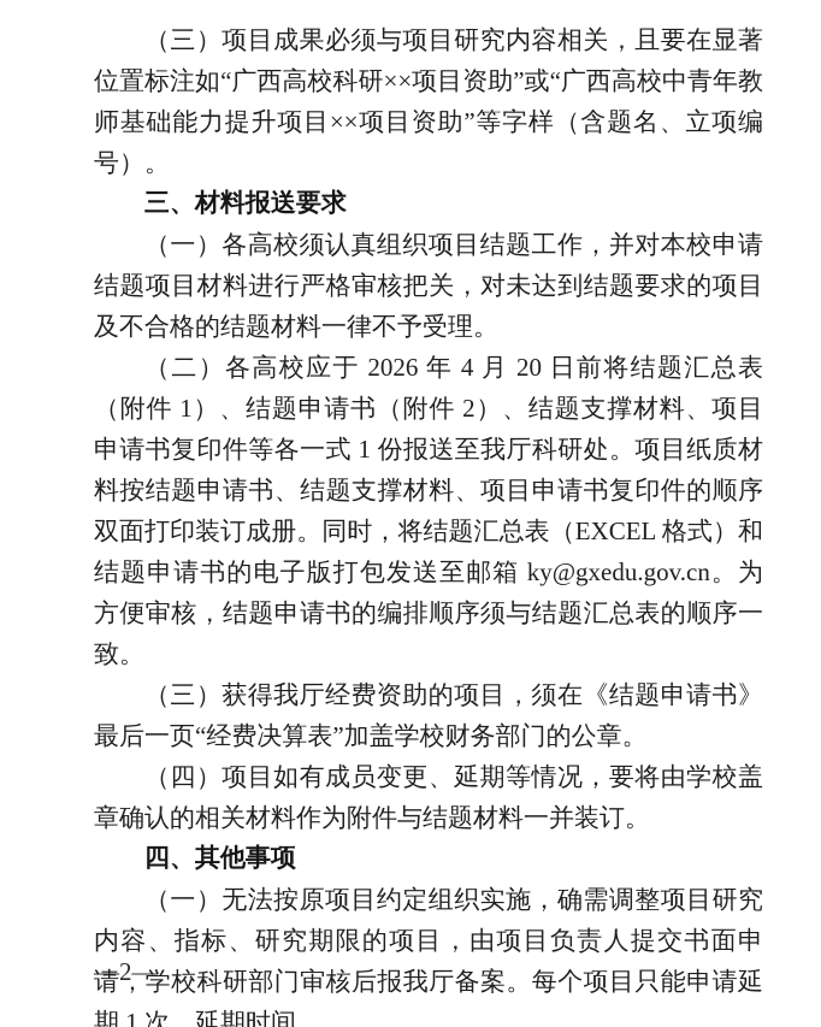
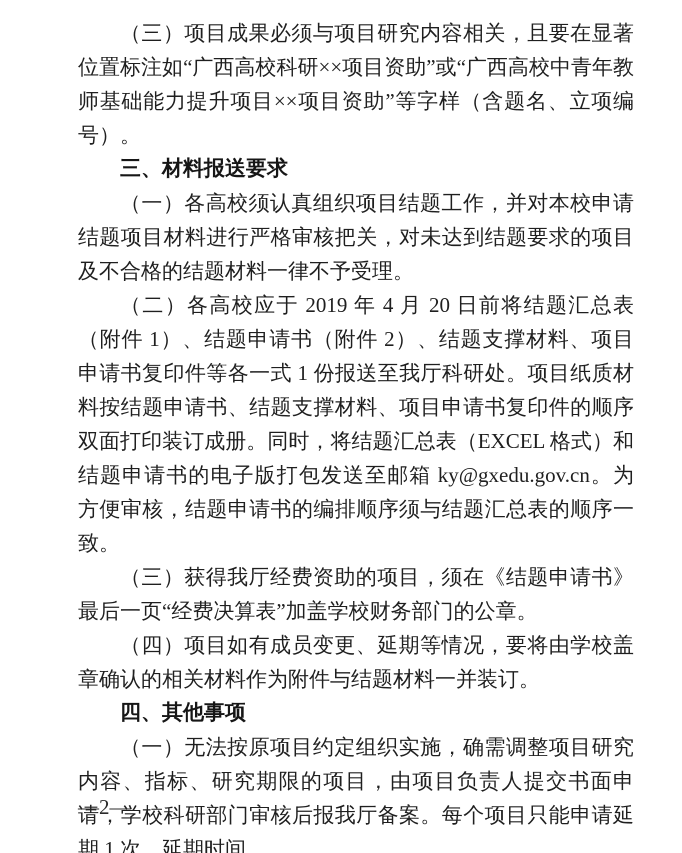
  （三）项目成果必须与项目研究内容相关，且要在显著位置标注如“广西高校科研××项目资助”或“广西高校中青年教师基础能力提升项目××项目资助”等字样（含题名、立项编号）。
  三、材料报送要求
  （一）各高校须认真组织项目结题工作，并对本校申请结题项目材料进行严格审核把关，对未达到结题要求的项目及不合格的结题材料一律不予受理。
- （二）各高校应于 2026 年 4 月 20 日前将结题汇总表（附件 1）、结题申请书（附件 2）、结题支撑材料、项目申请书复印件等各一式 1 份报送至我厅科研处。项目纸质材料按结题申请书、结题支撑材料、项目申请书复印件的顺序双面打印装订成册。同时，将结题汇总表（EXCEL 格式）和结题申请书的电子版打包发送至邮箱 ky@gxedu.gov.cn。为方便审核，结题申请书的编排顺序须与结题汇总表的顺序一致。
+ （二）各高校应于 2019 年 4 月 20 日前将结题汇总表（附件 1）、结题申请书（附件 2）、结题支撑材料、项目申请书复印件等各一式 1 份报送至我厅科研处。项目纸质材料按结题申请书、结题支撑材料、项目申请书复印件的顺序双面打印装订成册。同时，将结题汇总表（EXCEL 格式）和结题申请书的电子版打包发送至邮箱 ky@gxedu.gov.cn。为方便审核，结题申请书的编排顺序须与结题汇总表的顺序一致。
  （三）获得我厅经费资助的项目，须在《结题申请书》最后一页“经费决算表”加盖学校财务部门的公章。
  （四）项目如有成员变更、延期等情况，要将由学校盖章确认的相关材料作为附件与结题材料一并装订。
  四、其他事项
  （一）无法按原项目约定组织实施，确需调整项目研究内容、指标、研究期限的项目，由项目负责人提交书面申请，学校科研部门审核后报我厅备案。每个项目只能申请延期 1 次，延期时间
  —2—
